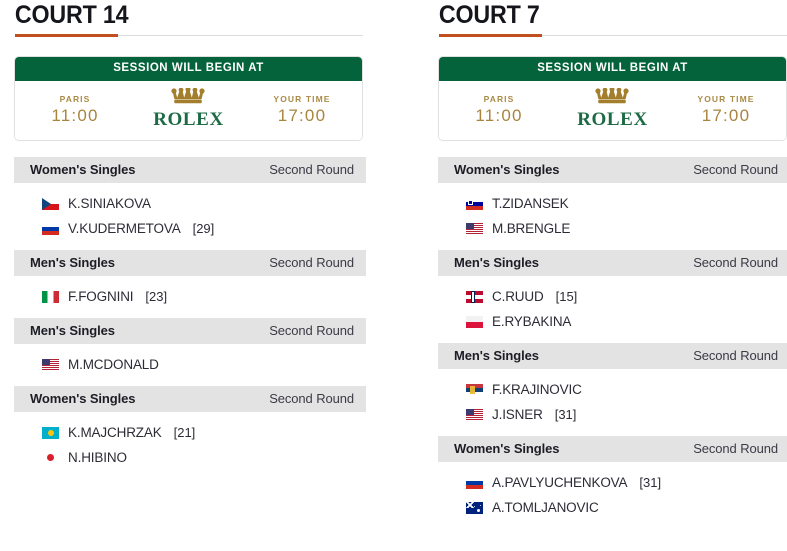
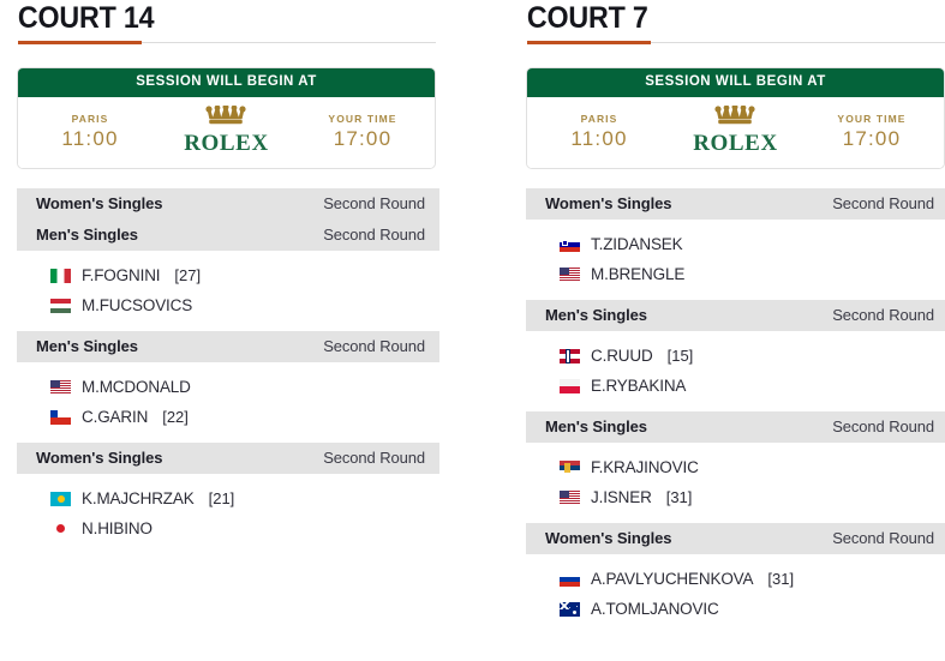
  COURT 14
  SESSION WILL BEGIN AT
  PARIS
  11:00
  ROLEX
  YOUR TIME
  17:00
  Women's Singles
  Second Round
- K.SINIAKOVA
- V.KUDERMETOVA
- [29]
  Men's Singles
  Second Round
  F.FOGNINI
- [23]
+ [27]
+ M.FUCSOVICS
  Men's Singles
  Second Round
  M.MCDONALD
+ C.GARIN
+ [22]
  Women's Singles
  Second Round
  K.MAJCHRZAK
  [21]
  N.HIBINO
  COURT 7
  SESSION WILL BEGIN AT
  PARIS
  11:00
  ROLEX
  YOUR TIME
  17:00
  Women's Singles
  Second Round
  T.ZIDANSEK
  M.BRENGLE
  Men's Singles
  Second Round
  C.RUUD
  [15]
  E.RYBAKINA
  Men's Singles
  Second Round
  F.KRAJINOVIC
  J.ISNER
  [31]
  Women's Singles
  Second Round
  A.PAVLYUCHENKOVA
  [31]
  A.TOMLJANOVIC
